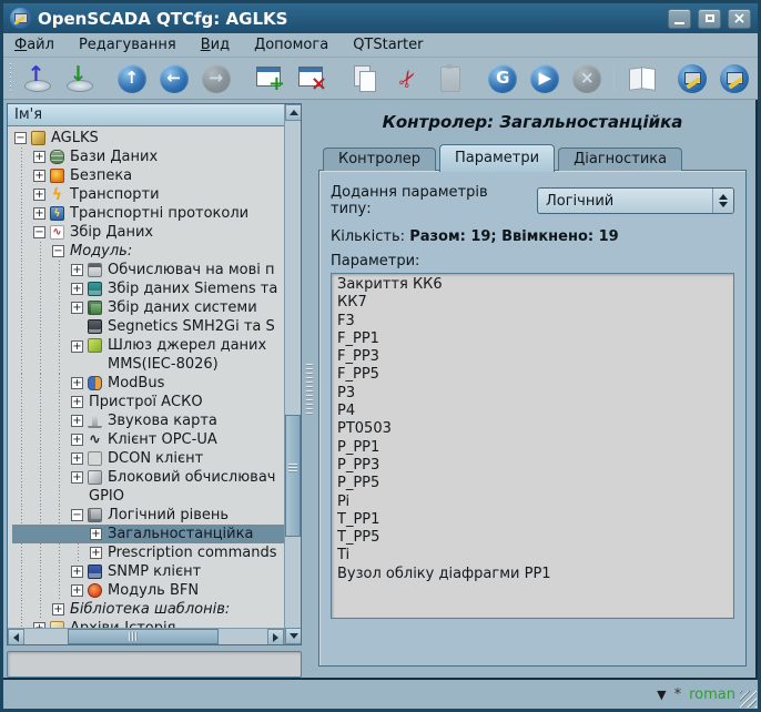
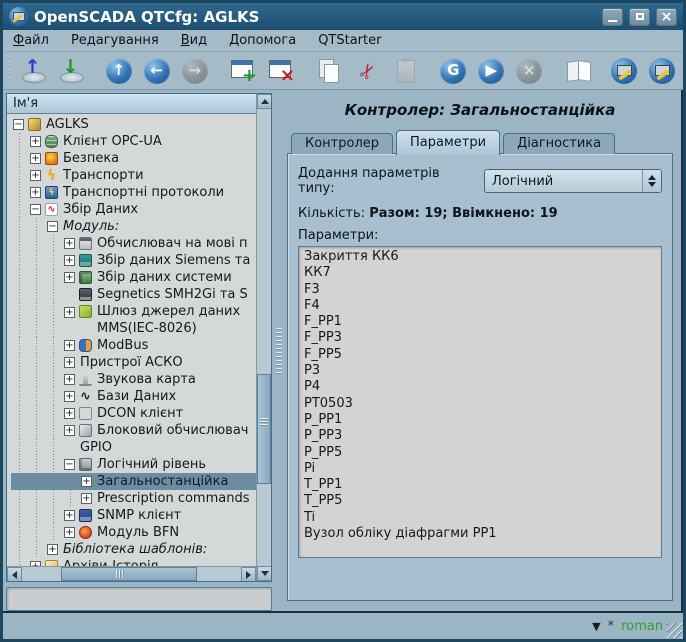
  OpenSCADA QTCfg: AGLKS
  ×
  Файл
  Редагування
  Вид
  Допомога
  QTStarter
  ↑
  ↓
  ↑
  ←
  →
  +
  ×
  G
  ▶
  ×
  Ім'я
  −
  AGLKS
  +
- Бази Даних
+ Клієнт OPC-UA
  +
  Безпека
  +
  ϟ
  Транспорти
  +
  ϟ
  Транспортні протоколи
  −
  ∿
  Збір Даних
  −
  Модуль:
  +
  Обчислювач на мові п
  +
  Збір даних Siemens та
  +
  Збір даних системи
  Segnetics SMH2Gi та S
  +
  Шлюз джерел даних MMS(IEC-8026)
  +
  ModBus
  +
  Пристрої АСКО
  +
  Звукова карта
  +
  ∿
- Клієнт OPC-UA
+ Бази Даних
  +
  DCON клієнт
  +
  Блоковий обчислювач
  GPIO
  −
  Логічний рівень
  +
  Загальностанційка
  +
  Prescription commands
  +
  SNMP клієнт
  +
  Модуль BFN
  +
  Бібліотека шаблонів:
  Контролер: Загальностанційка
  Контролер
  Параметри
  Діагностика
  Додання параметрів типу:
  Логічний
  Кількість: Разом: 19; Ввімкнено: 19
  Параметри:
  Закриття КК6
  КК7
  F3
+ F4
  F_PP1
  F_PP3
  F_PP5
  P3
  P4
  PT0503
  P_PP1
  P_PP3
  P_PP5
  Pi
  T_PP1
  T_PP5
  Ti
  Вузол обліку діафрагми PP1
  ▼
  *
  roman
